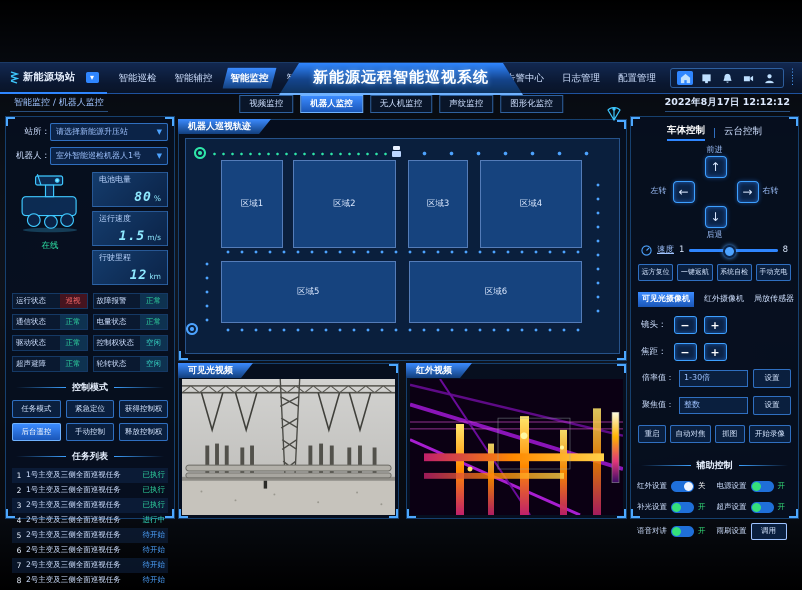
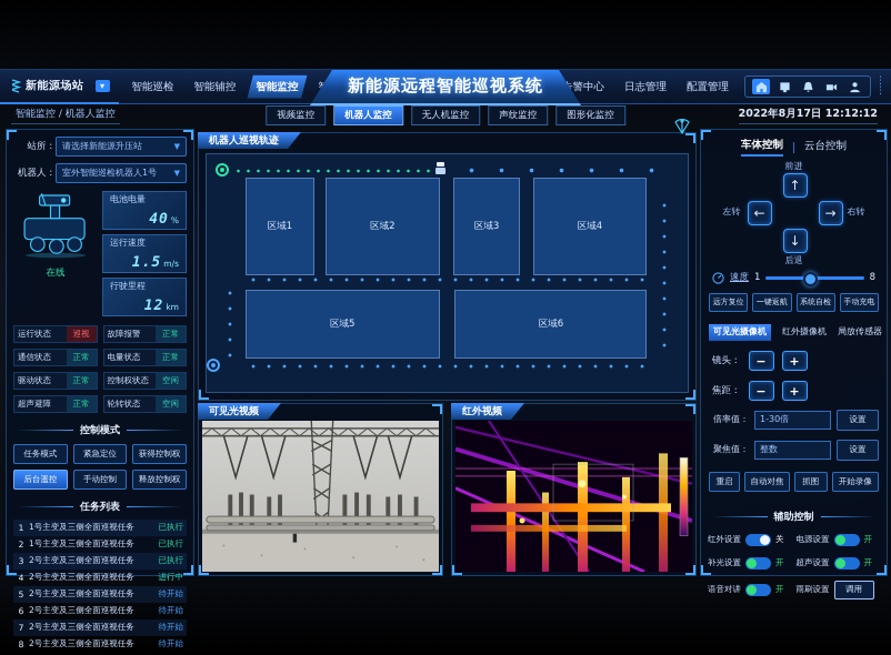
  新能源场站
  ▾
  智能巡检
  智能辅控
  智能监控
  新能源远程智能巡视系统
  警中心
  日志管理
  配置管理
  ⋮
  ⋮
  智能监控 / 机器人监控
  视频监控
  机器人监控
  无人机监控
  声纹监控
  图形化监控
  2022年8月17日 12:12:12
  站所：
  请选择新能源升压站
  ▼
  机器人：
  室外智能巡检机器人1号
  ▼
  在线
  电池电量
- 80 %
+ 40 %
  运行速度
  1.5 m/s
  行驶里程
  12 km
  运行状态
  巡视
  故障报警
  正常
  通信状态
  正常
  电量状态
  正常
  驱动状态
  正常
  控制权状态
  空闲
  超声避障
  正常
  轮转状态
  空闲
  控制模式
  任务模式
  紧急定位
  获得控制权
  后台遥控
  手动控制
  释放控制权
  任务列表
  1
  1号主变及三侧全面巡视任务
  已执行
  2
  1号主变及三侧全面巡视任务
  已执行
  3
  2号主变及三侧全面巡视任务
  已执行
  4
  2号主变及三侧全面巡视任务
  进行中
  5
  2号主变及三侧全面巡视任务
  待开始
  6
  2号主变及三侧全面巡视任务
  待开始
  7
  2号主变及三侧全面巡视任务
  待开始
  8
  2号主变及三侧全面巡视任务
  待开始
  机器人巡视轨迹
  区域1
  区域2
  区域3
  区域4
  区域5
  区域6
  可见光视频
  红外视频
  车体控制
  云台控制
  前进
  ↑
  左转
  ←
  →
  右转
  ↓
  后退
  速度
  1
  8
  远方复位
  一键返航
  系统自检
  手动充电
  可见光摄像机
  红外摄像机
  局放传感器
  镜头：
  −
  +
  焦距：
  −
  +
  倍率值：
  1-30倍
  设置
  聚焦值：
  整数
  设置
  重启
  自动对焦
  抓图
  开始录像
  辅助控制
  红外设置
  关
  电源设置
  开
  补光设置
  开
  超声设置
  开
  语音对讲
  开
  雨刷设置
  调用
